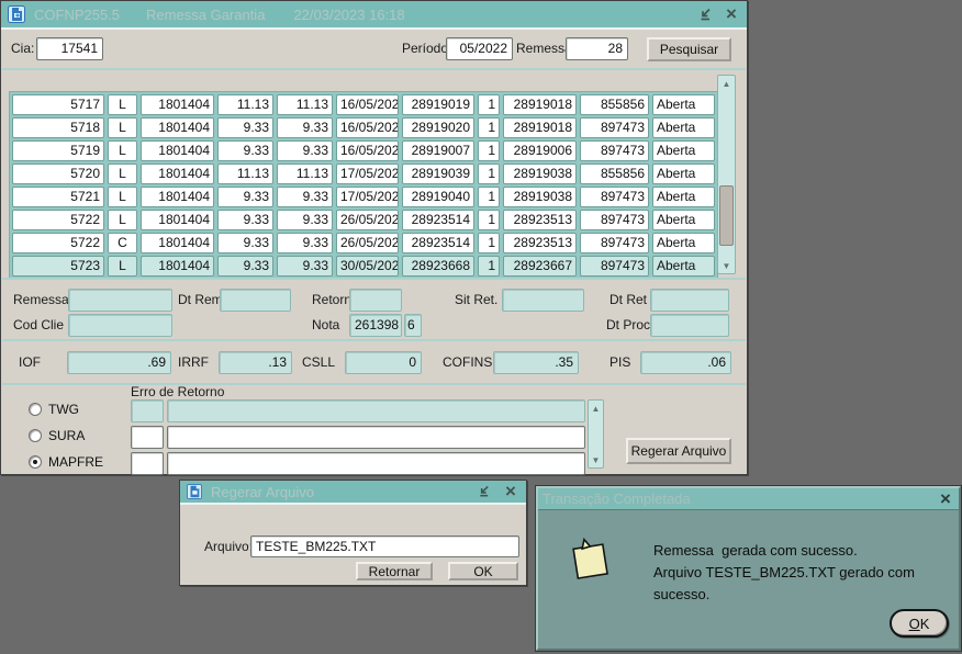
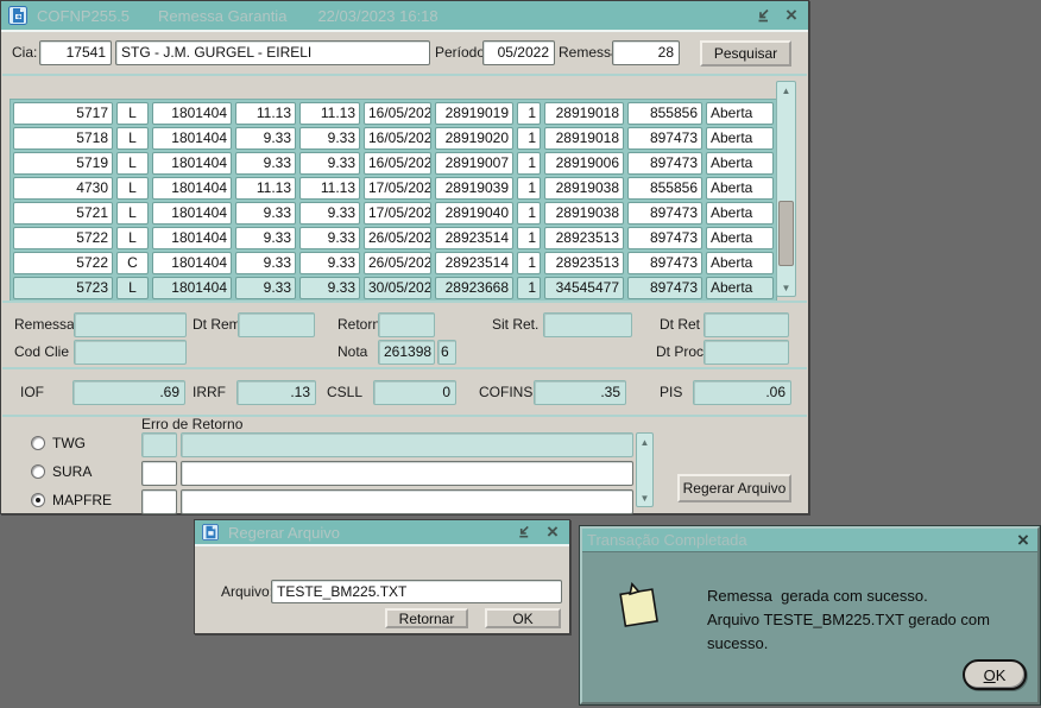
  COFNP255.5
  Remessa Garantia
  22/03/2023 16:18
  ×
  Cia:
  17541
+ STG - J.M. GURGEL - EIRELI
  Período
  05/2022
  Remess
  28
  Pesquisar
  5717
  L
  1801404
  11.13
  11.13
  16/05/202
  28919019
  1
  28919018
  855856
  Aberta
  5718
  L
  1801404
  9.33
  9.33
  16/05/202
  28919020
  1
  28919018
  897473
  Aberta
  5719
  L
  1801404
  9.33
  9.33
  16/05/202
  28919007
  1
  28919006
  897473
  Aberta
- 5720
+ 4730
  L
  1801404
  11.13
  11.13
  17/05/202
  28919039
  1
  28919038
  855856
  Aberta
  5721
  L
  1801404
  9.33
  9.33
  17/05/202
  28919040
  1
  28919038
  897473
  Aberta
  5722
  L
  1801404
  9.33
  9.33
  26/05/202
  28923514
  1
  28923513
  897473
  Aberta
  5722
  C
  1801404
  9.33
  9.33
  26/05/202
  28923514
  1
  28923513
  897473
  Aberta
  5723
  L
  1801404
  9.33
  9.33
  30/05/202
  28923668
  1
- 28923667
+ 34545477
  897473
  Aberta
  ▲
  ▼
  Remessa
  Dt Rem
  Retorn
  Sit Ret.
  Dt Ret
  Cod Clie
  Nota
  261398
  6
  Dt Proc
  IOF
  .69
  IRRF
  .13
  CSLL
  0
  COFINS
  .35
  PIS
  .06
  Erro de Retorno
  TWG
  SURA
  MAPFRE
  ▲
  ▼
  Regerar Arquivo
  Regerar Arquivo
  ×
  Arquivo
  TESTE_BM225.TXT
  Retornar
  OK
  Transação Completada
  ×
  Remessa gerada com sucesso.
  Arquivo TESTE_BM225.TXT gerado com sucesso.
  OK
